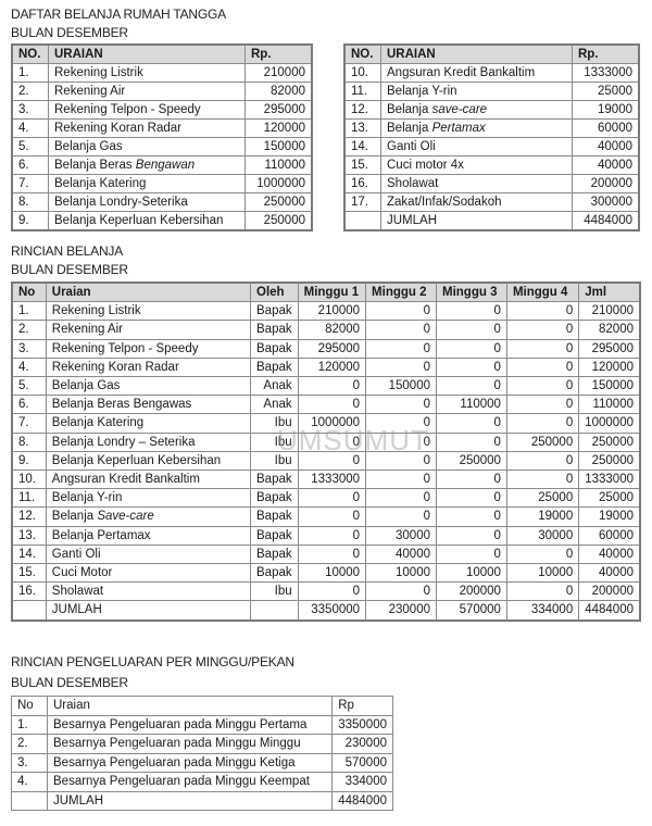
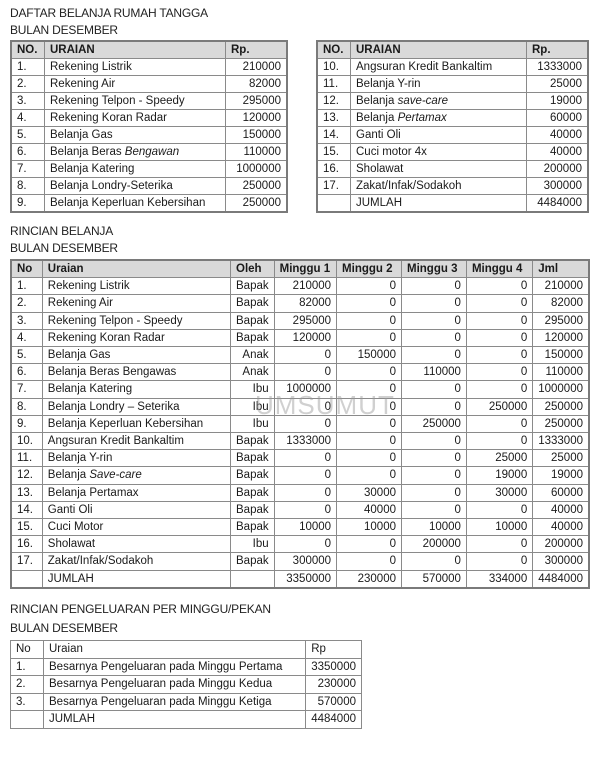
  DAFTAR BELANJA RUMAH TANGGA
  BULAN DESEMBER
  NO.	URAIAN	Rp.
  1.	Rekening Listrik	210000
  2.	Rekening Air	82000
  3.	Rekening Telpon - Speedy	295000
  4.	Rekening Koran Radar	120000
  5.	Belanja Gas	150000
  6.	Belanja Beras Bengawan	110000
  7.	Belanja Katering	1000000
  8.	Belanja Londry-Seterika	250000
  9.	Belanja Keperluan Kebersihan	250000
  NO.	URAIAN	Rp.
  10.	Angsuran Kredit Bankaltim	1333000
  11.	Belanja Y-rin	25000
  12.	Belanja save-care	19000
  13.	Belanja Pertamax	60000
  14.	Ganti Oli	40000
  15.	Cuci motor 4x	40000
  16.	Sholawat	200000
  17.	Zakat/Infak/Sodakoh	300000
  	JUMLAH	4484000
  RINCIAN BELANJA
  BULAN DESEMBER
  No	Uraian	Oleh	Minggu 1	Minggu 2	Minggu 3	Minggu 4	Jml
  1.	Rekening Listrik	Bapak	210000	0	0	0	210000
  2.	Rekening Air	Bapak	82000	0	0	0	82000
  3.	Rekening Telpon - Speedy	Bapak	295000	0	0	0	295000
  4.	Rekening Koran Radar	Bapak	120000	0	0	0	120000
  5.	Belanja Gas	Anak	0	150000	0	0	150000
  6.	Belanja Beras Bengawas	Anak	0	0	110000	0	110000
  7.	Belanja Katering	Ibu	1000000	0	0	0	1000000
  8.	Belanja Londry – Seterika	Ibu	0	0	0	250000	250000
  9.	Belanja Keperluan Kebersihan	Ibu	0	0	250000	0	250000
  10.	Angsuran Kredit Bankaltim	Bapak	1333000	0	0	0	1333000
  11.	Belanja Y-rin	Bapak	0	0	0	25000	25000
  12.	Belanja Save-care	Bapak	0	0	0	19000	19000
  13.	Belanja Pertamax	Bapak	0	30000	0	30000	60000
  14.	Ganti Oli	Bapak	0	40000	0	0	40000
  15.	Cuci Motor	Bapak	10000	10000	10000	10000	40000
  16.	Sholawat	Ibu	0	0	200000	0	200000
+ 17.	Zakat/Infak/Sodakoh	Bapak	300000	0	0	0	300000
  	JUMLAH		3350000	230000	570000	334000	4484000
  UMSUMUT
  RINCIAN PENGELUARAN PER MINGGU/PEKAN
  BULAN DESEMBER
  No	Uraian	Rp
  1.	Besarnya Pengeluaran pada Minggu Pertama	3350000
- 2.	Besarnya Pengeluaran pada Minggu Minggu	230000
+ 2.	Besarnya Pengeluaran pada Minggu Kedua	230000
  3.	Besarnya Pengeluaran pada Minggu Ketiga	570000
- 4.	Besarnya Pengeluaran pada Minggu Keempat	334000
  	JUMLAH	4484000
